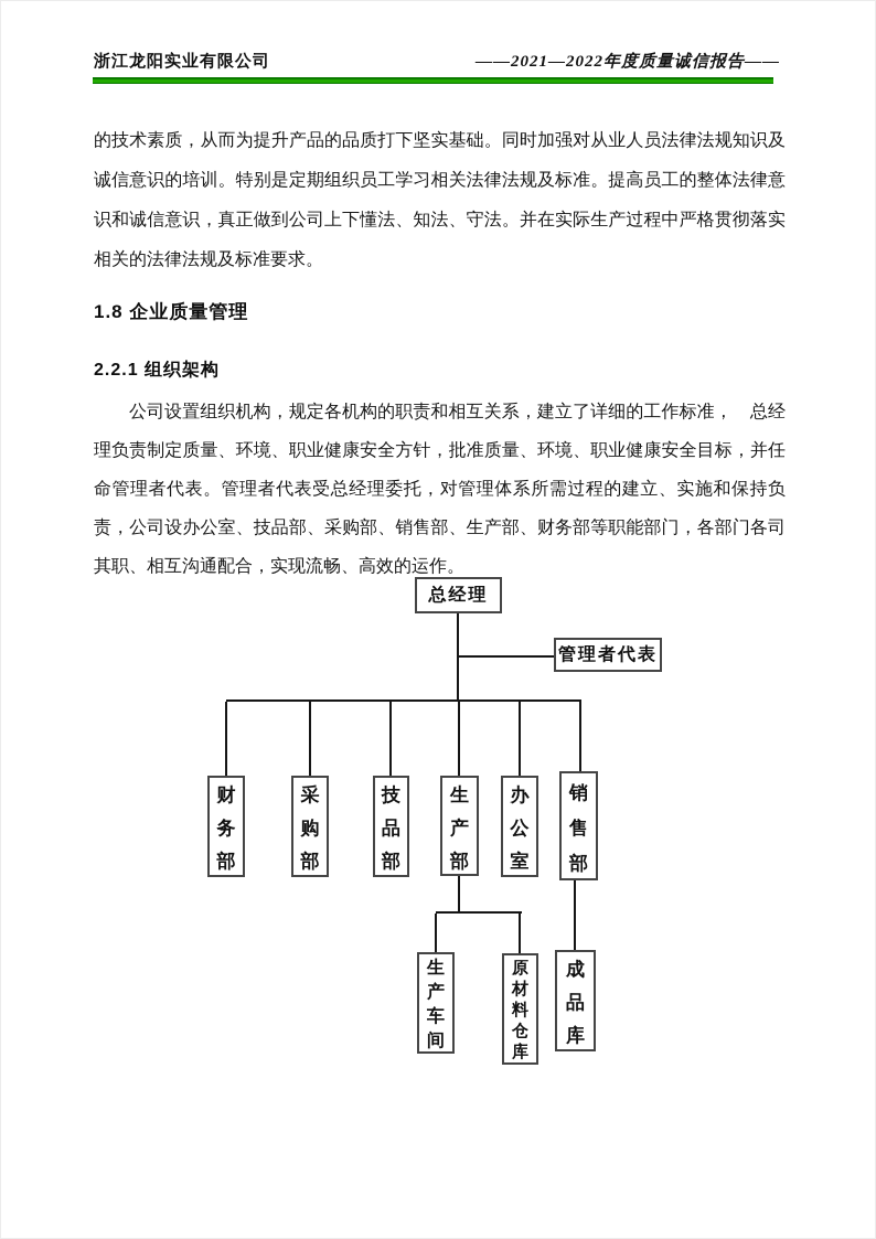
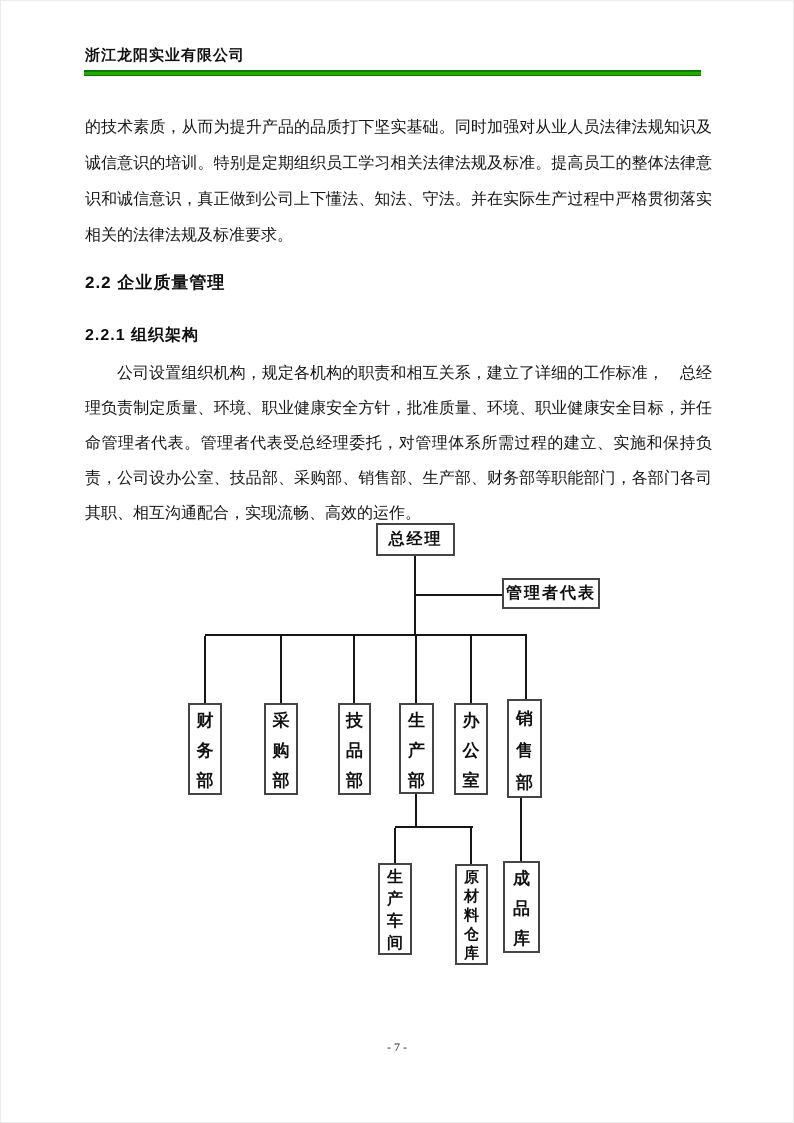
  浙江龙阳实业有限公司
- ——2021—2022年度质量诚信报告——
  的技术素质，从而为提升产品的品质打下坚实基础。同时加强对从业人员法律法规知识及诚信意识的培训。特别是定期组织员工学习相关法律法规及标准。提高员工的整体法律意识和诚信意识，真正做到公司上下懂法、知法、守法。并在实际生产过程中严格贯彻落实相关的法律法规及标准要求。
- 1.8 企业质量管理
+ 2.2 企业质量管理
  2.2.1 组织架构
  公司设置组织机构，规定各机构的职责和相互关系，建立了详细的工作标准， 总经理负责制定质量、环境、职业健康安全方针，批准质量、环境、职业健康安全目标，并任命管理者代表。管理者代表受总经理委托，对管理体系所需过程的建立、实施和保持负责，公司设办公室、技品部、采购部、销售部、生产部、财务部等职能部门，各部门各司其职、相互沟通配合，实现流畅、高效的运作。
  总经理
  管理者代表
  财务部
  采购部
  技品部
  生产部
  办公室
  销售部
  生产车间
  原材料仓库
  成品库
+ - 7 -
